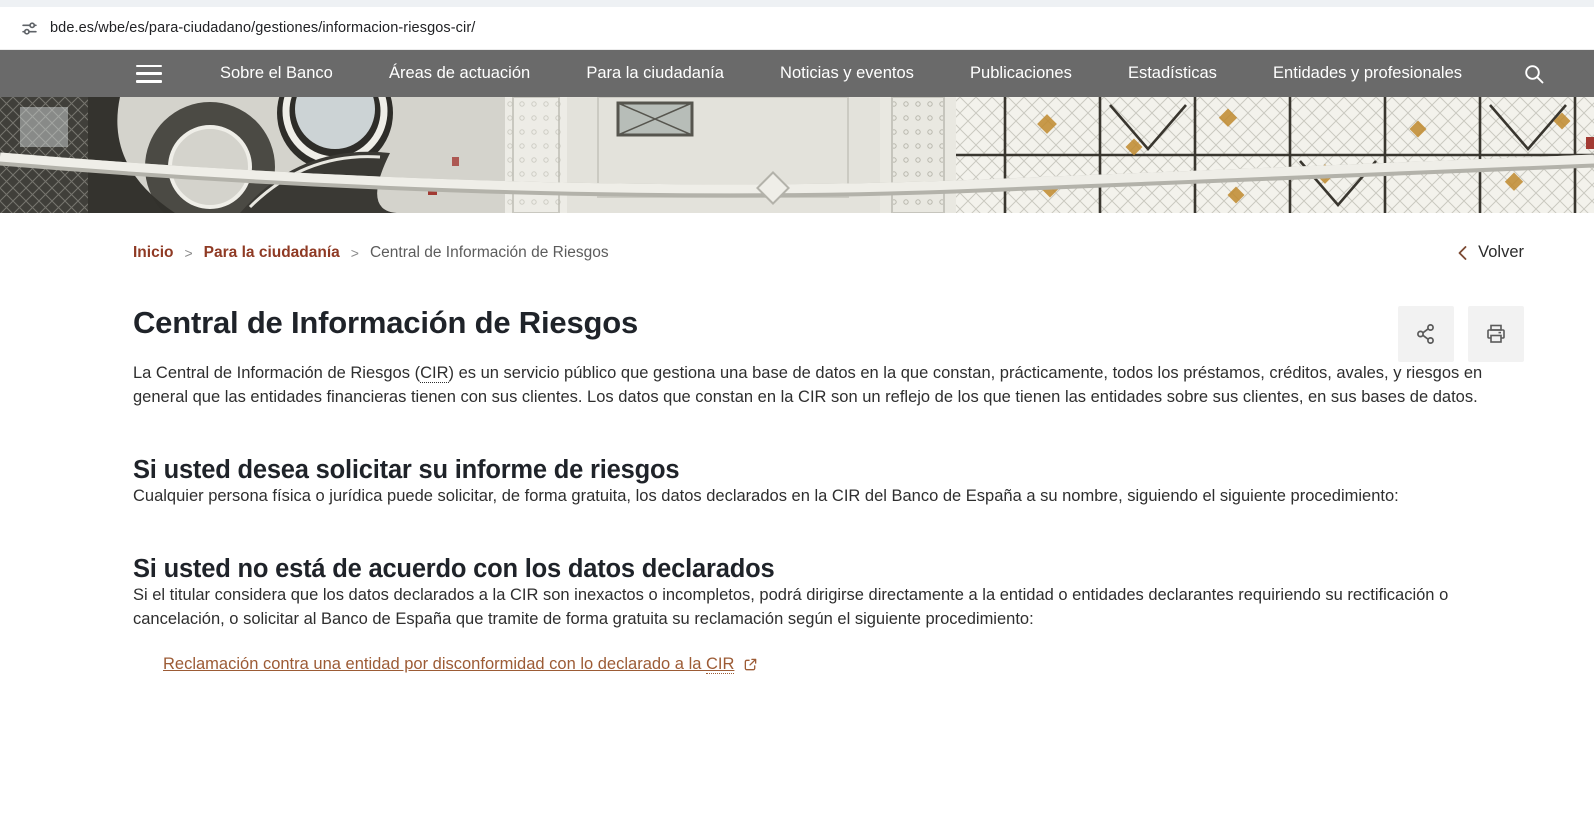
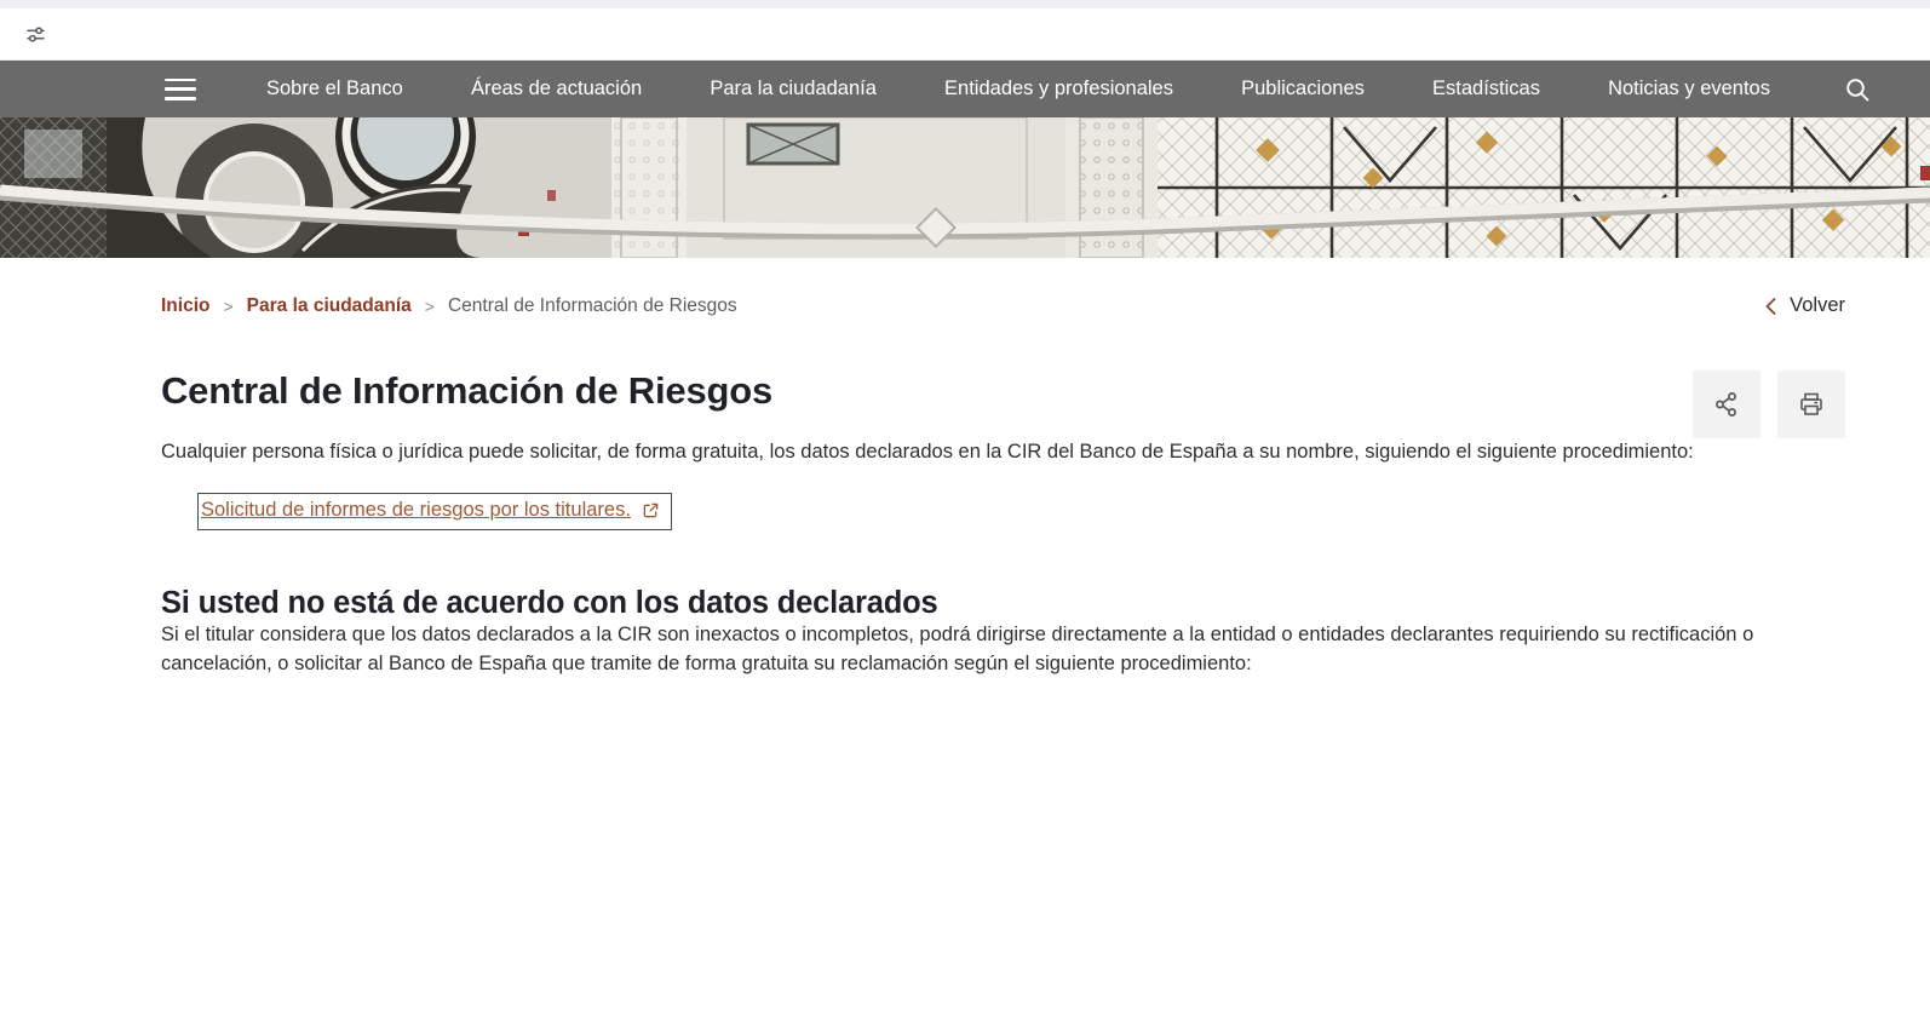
- bde.es/wbe/es/para-ciudadano/gestiones/informacion-riesgos-cir/
  Sobre el Banco
  Áreas de actuación
  Para la ciudadanía
- Noticias y eventos
+ Entidades y profesionales
  Publicaciones
  Estadísticas
- Entidades y profesionales
+ Noticias y eventos
  Inicio
  >
  Para la ciudadanía
  >
  Central de Información de Riesgos
  Volver
  Central de Información de Riesgos
- La Central de Información de Riesgos (CIR) es un servicio público que gestiona una base de datos en la que constan, prácticamente, todos los préstamos, créditos, avales, y riesgos en general que las entidades financieras tienen con sus clientes. Los datos que constan en la CIR son un reflejo de los que tienen las entidades sobre sus clientes, en sus bases de datos.
- Si usted desea solicitar su informe de riesgos
  Cualquier persona física o jurídica puede solicitar, de forma gratuita, los datos declarados en la CIR del Banco de España a su nombre, siguiendo el siguiente procedimiento:
+ Solicitud de informes de riesgos por los titulares.
  Si usted no está de acuerdo con los datos declarados
  Si el titular considera que los datos declarados a la CIR son inexactos o incompletos, podrá dirigirse directamente a la entidad o entidades declarantes requiriendo su rectificación o cancelación, o solicitar al Banco de España que tramite de forma gratuita su reclamación según el siguiente procedimiento:
- Reclamación contra una entidad por disconformidad con lo declarado a la CIR
